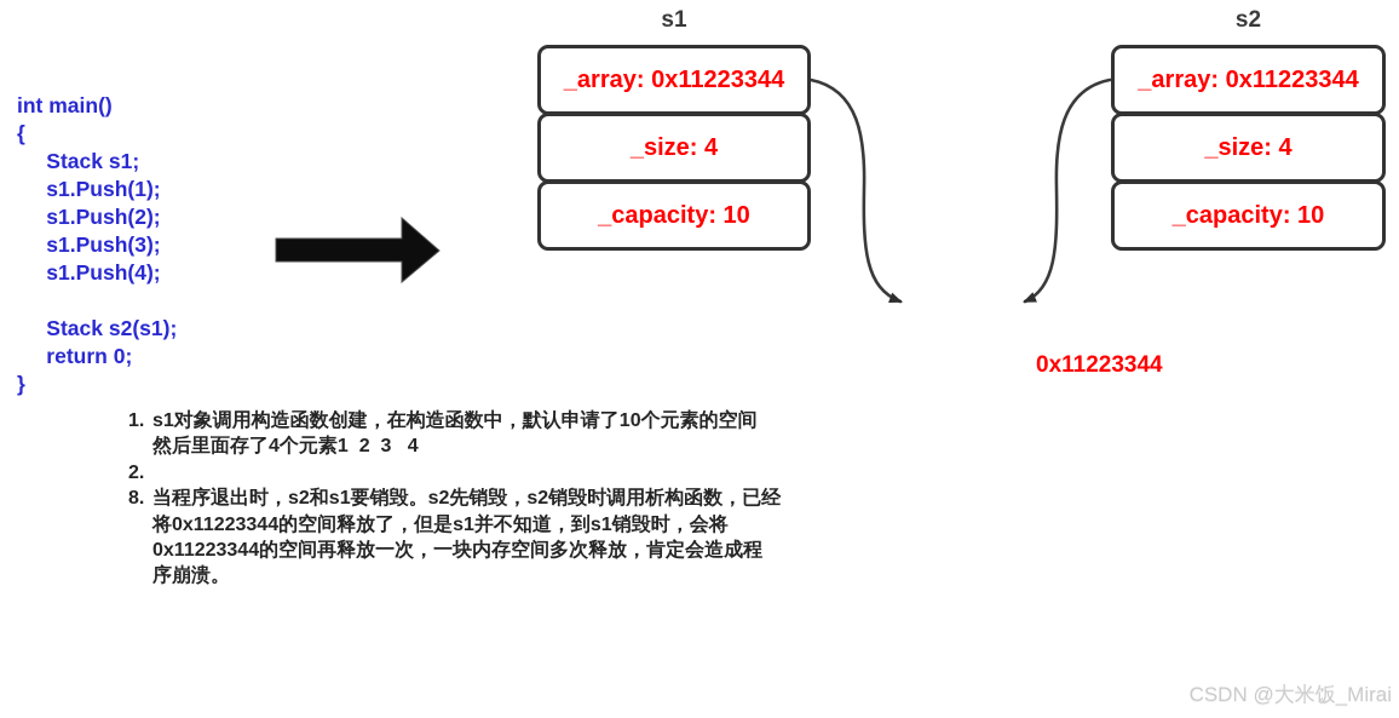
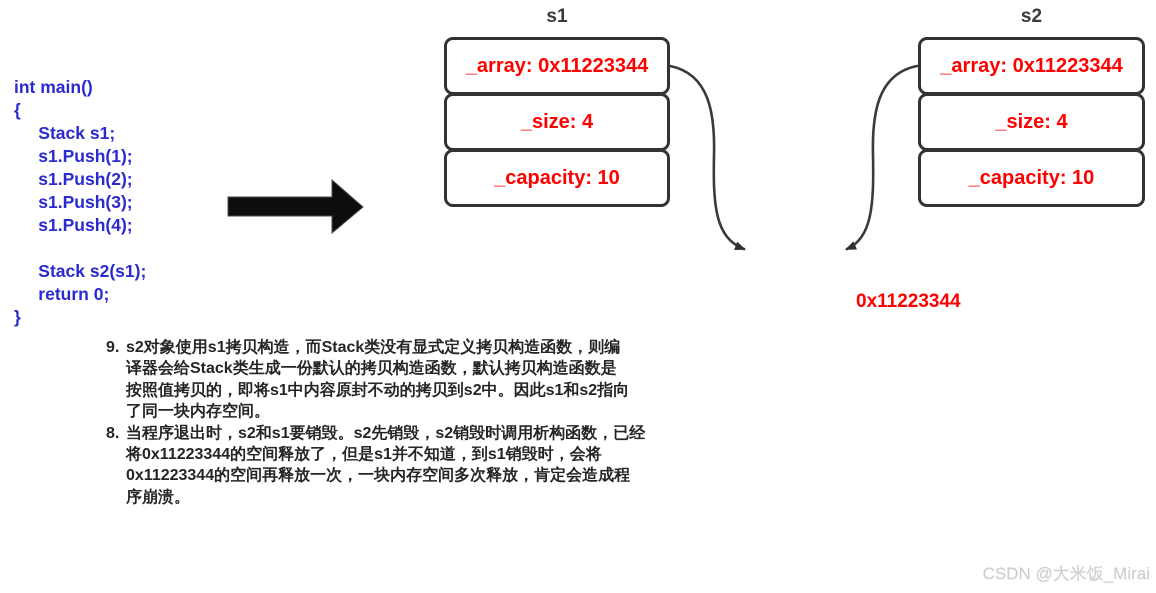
  int main()
  {
  Stack s1;
  s1.Push(1);
  s1.Push(2);
  s1.Push(3);
  s1.Push(4);
  Stack s2(s1);
  return 0;
  }
  s1
  _array: 0x11223344
  _size: 4
  _capacity: 10
  s2
  _array: 0x11223344
  _size: 4
  _capacity: 10
  0x11223344
- 1.
- s1对象调用构造函数创建，在构造函数中，默认申请了10个元素的空间
- 然后里面存了4个元素1 2 3 4
- 2.
+ 9.
+ s2对象使用s1拷贝构造，而Stack类没有显式定义拷贝构造函数，则编
+ 译器会给Stack类生成一份默认的拷贝构造函数，默认拷贝构造函数是
+ 按照值拷贝的，即将s1中内容原封不动的拷贝到s2中。因此s1和s2指向
+ 了同一块内存空间。
  8.
  当程序退出时，s2和s1要销毁。s2先销毁，s2销毁时调用析构函数，已经
  将0x11223344的空间释放了，但是s1并不知道，到s1销毁时，会将
  0x11223344的空间再释放一次，一块内存空间多次释放，肯定会造成程
  序崩溃。
  CSDN @大米饭_Mirai
